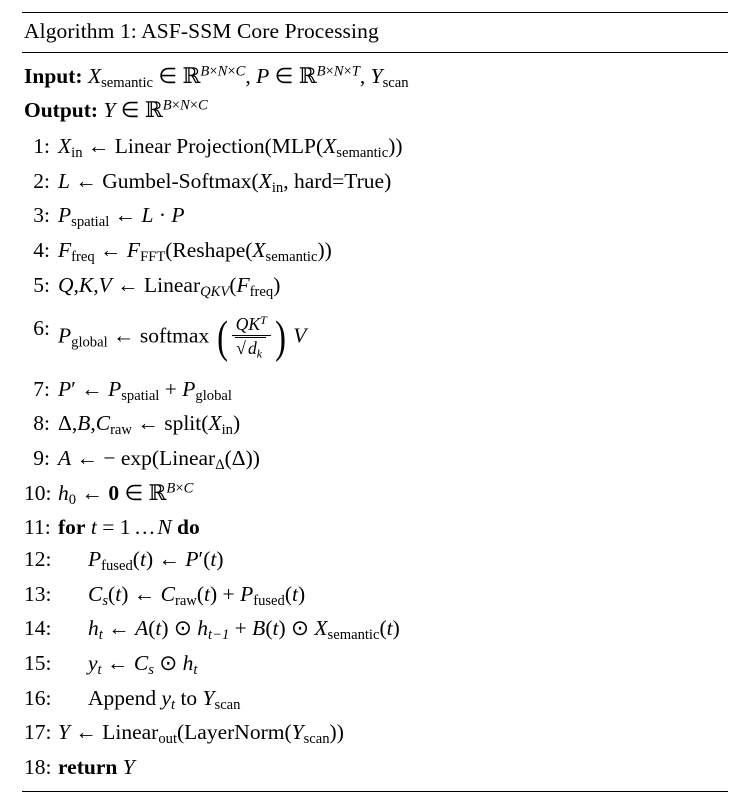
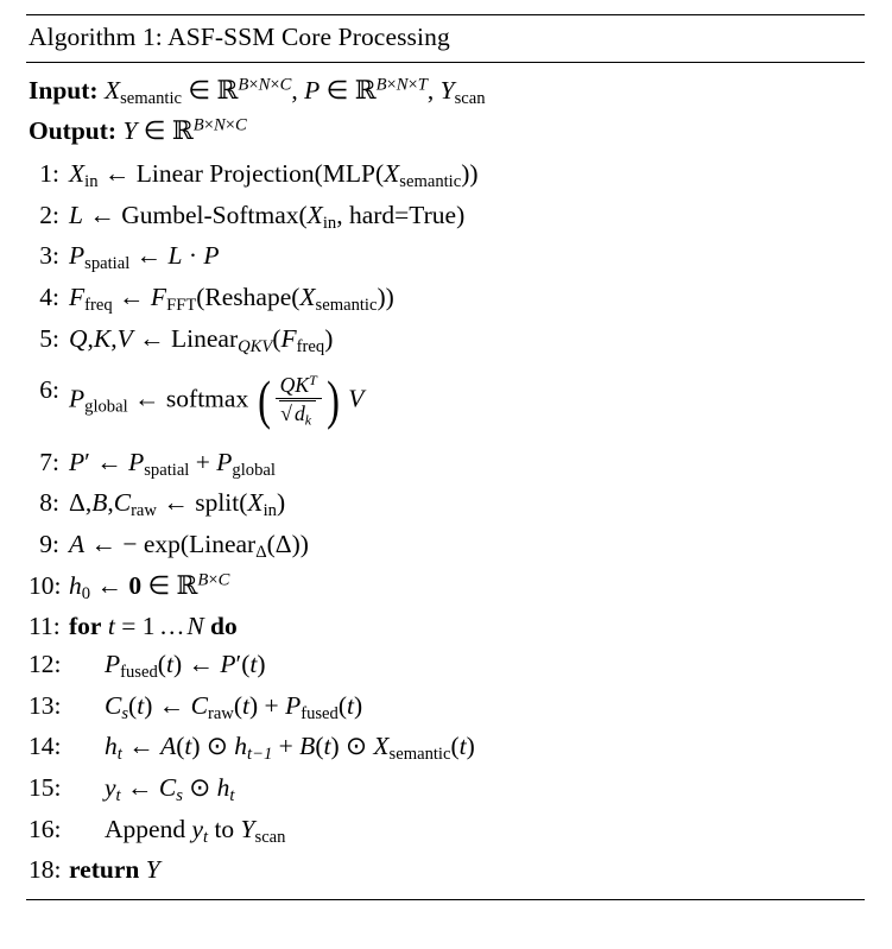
  Algorithm 1: ASF-SSM Core Processing
  Input: Xsemantic ∈ ℝB×N×C, P ∈ ℝB×N×T, Yscan
  Output: Y ∈ ℝB×N×C
  1:
  Xin ← Linear Projection(MLP(Xsemantic))
  2:
  L ← Gumbel-Softmax(Xin, hard=True)
  3:
  Pspatial ← L · P
  4:
  Ffreq ← FFFT(Reshape(Xsemantic))
  5:
  Q,K,V ← LinearQKV(Ffreq)
  6:
  Pglobal ← softmax (
  QKT
  √dk
  ) V
  7:
  P′ ← Pspatial + Pglobal
  8:
  Δ,B,Craw ← split(Xin)
  9:
  A ← − exp(LinearΔ(Δ))
  10:
  h0 ← 0 ∈ ℝB×C
  11:
  for t = 1 … N do
  12:
  Pfused(t) ← P′(t)
  13:
  Cs(t) ← Craw(t) + Pfused(t)
  14:
  ht ← A(t) ⊙ ht−1 + B(t) ⊙ Xsemantic(t)
  15:
  yt ← Cs ⊙ ht
  16:
  Append yt to Yscan
- 17:
- Y ← Linearout(LayerNorm(Yscan))
  18:
  return Y
